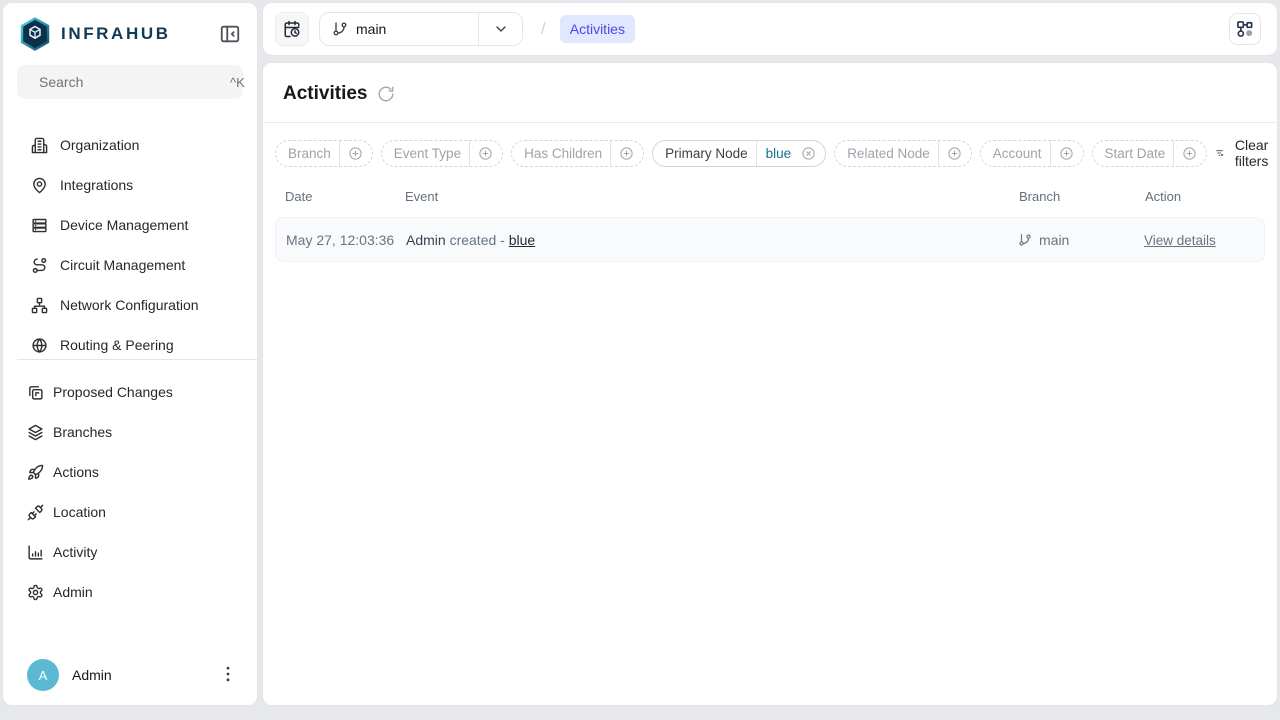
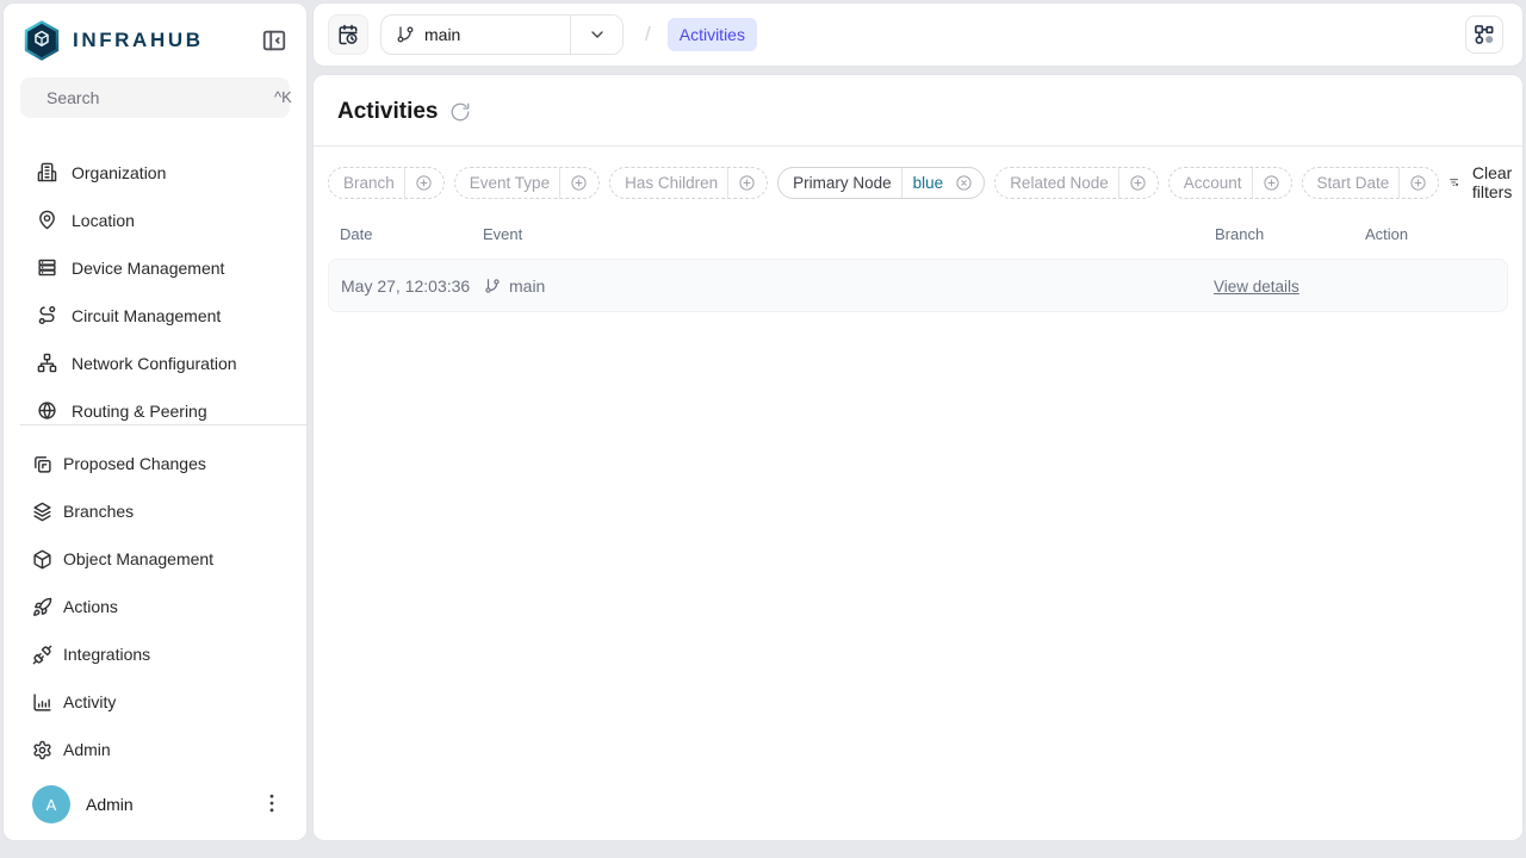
  INFRAHUB
  Search
  ^K
  Organization
- Integrations
+ Location
  Device Management
  Circuit Management
  Network Configuration
  Routing & Peering
  Proposed Changes
  Branches
+ Object Management
  Actions
- Location
+ Integrations
  Activity
  Admin
  A
  Admin
  main
  /
  Activities
  Activities
  Branch
  Event Type
  Has Children
  Primary Node
  blue
  Related Node
  Account
  Start Date
  Clear filters
  Date
  Event
  Branch
  Action
  May 27, 12:03:36
- Admin created - blue
  main
  View details
